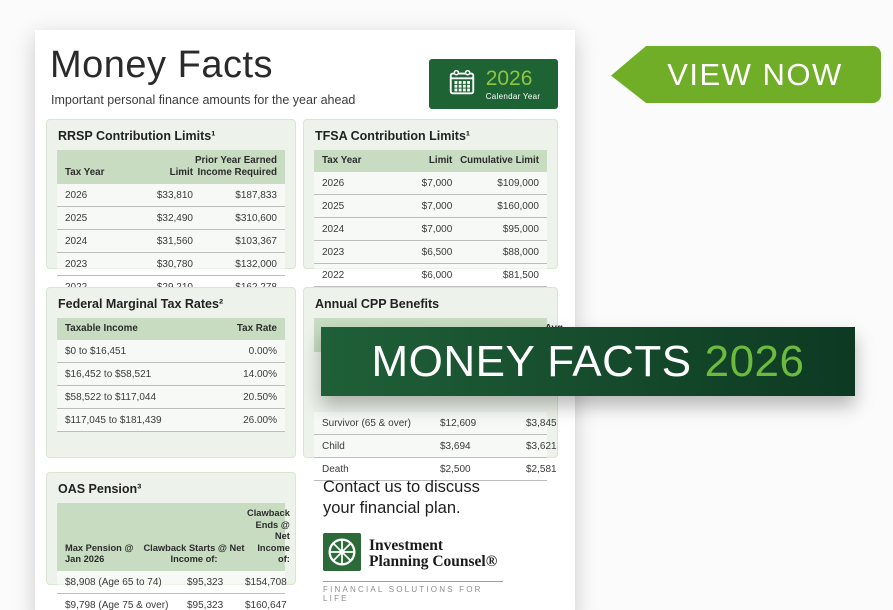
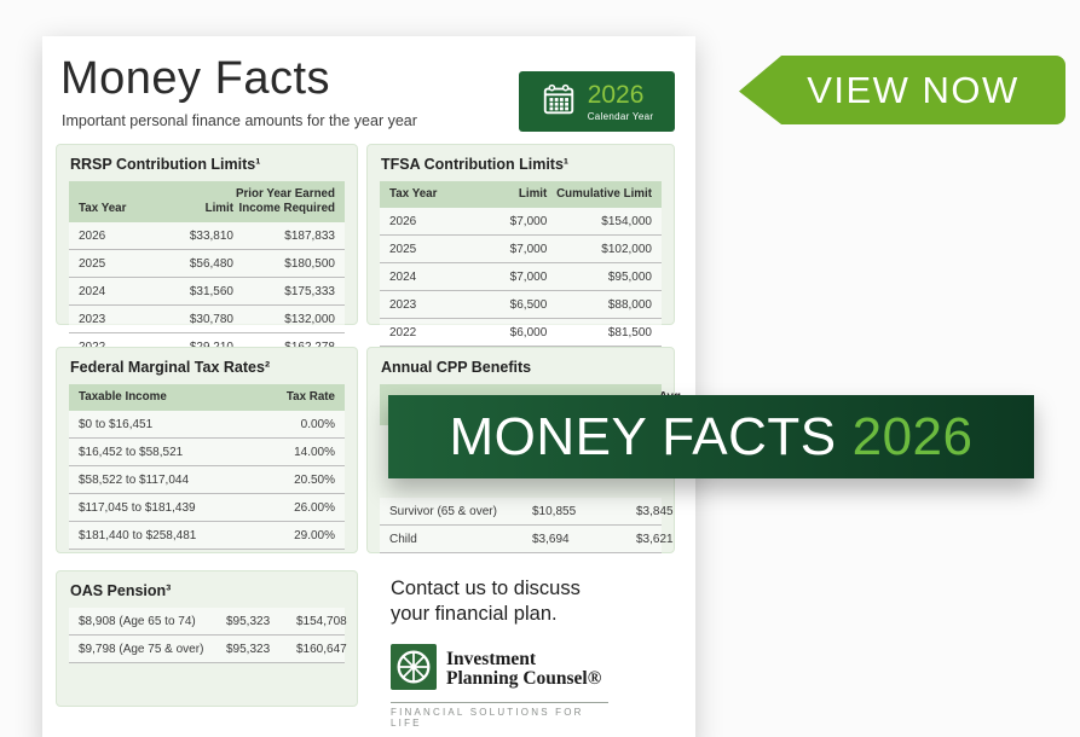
  Money Facts
- Important personal finance amounts for the year ahead
+ Important personal finance amounts for the year year
  2026
  Calendar Year
  RRSP Contribution Limits¹
  Tax Year
  Limit
  Prior Year Earned Income Required
  2026
  $33,810
  $187,833
  2025
- $32,490
+ $56,480
- $310,600
+ $180,500
  2024
  $31,560
- $103,367
+ $175,333
  2023
  $30,780
  $132,000
  TFSA Contribution Limits¹
  Tax Year
  Limit
  Cumulative Limit
  2026
  $7,000
- $109,000
+ $154,000
  2025
  $7,000
- $160,000
+ $102,000
  2024
  $7,000
  $95,000
  2023
  $6,500
  $88,000
  2022
  $6,000
  $81,500
  Federal Marginal Tax Rates²
  Taxable Income
  Tax Rate
  $0 to $16,451
  0.00%
  $16,452 to $58,521
  14.00%
  $58,522 to $117,044
  20.50%
  $117,045 to $181,439
  26.00%
+ $181,440 to $258,481
+ 29.00%
  Annual CPP Benefits
  Survivor (65 & over)
- $12,609
+ $10,855
  $3,845
  Child
  $3,694
  $3,621
- Death
- $2,500
- $2,581
  OAS Pension³
- Max Pension @ Jan 2026
- Clawback Starts @ Net Income of:
- Clawback Ends @ Net Income of:
  $8,908 (Age 65 to 74)
  $95,323
  $154,708
  $9,798 (Age 75 & over)
  $95,323
  $160,647
  Contact us to discuss
  your financial plan.
  Investment
  Planning Counsel®
  FINANCIAL SOLUTIONS FOR LIFE
  VIEW NOW
  MONEY FACTS
  2026
